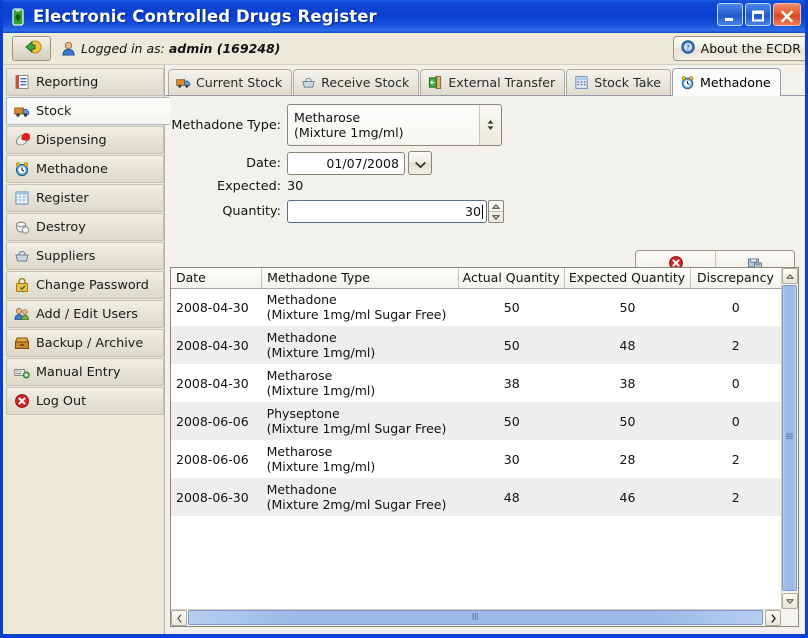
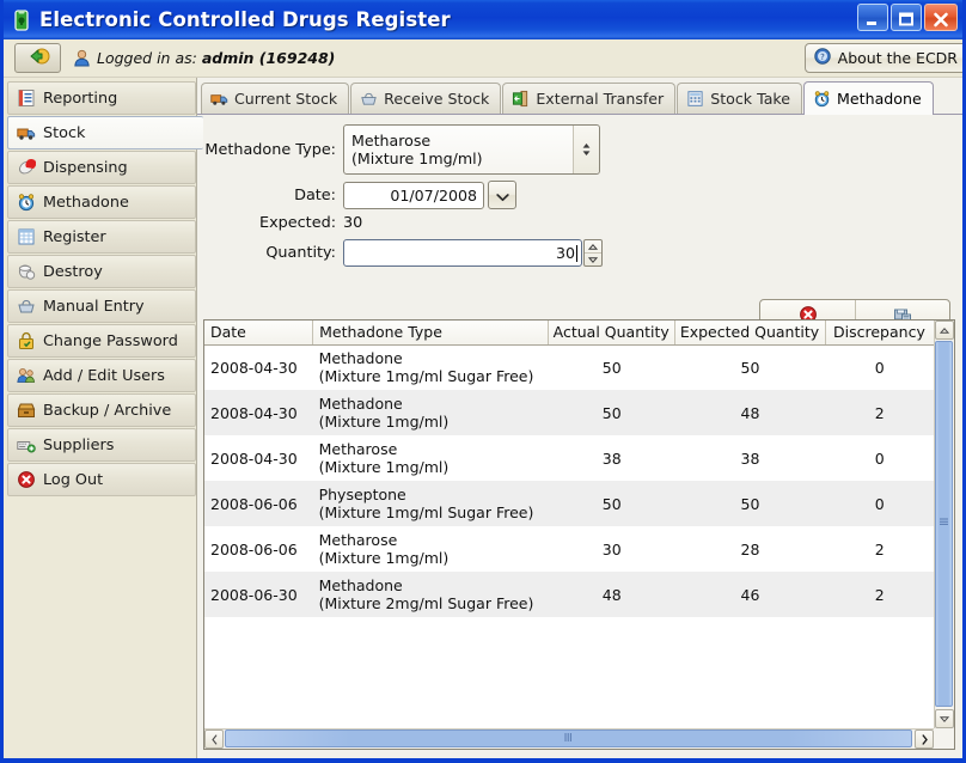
  Electronic Controlled Drugs Register
  Logged in as: admin (169248)
  ?
  About the ECDR
  Reporting
  Stock
  Dispensing
  Methadone
  Register
  Destroy
- Suppliers
+ Manual Entry
  Change Password
  Add / Edit Users
  Backup / Archive
- Manual Entry
+ Suppliers
  Log Out
  Current Stock
  Receive Stock
  External Transfer
  Stock Take
  Methadone
  Methadone Type:
  Metharose
  (Mixture 1mg/ml)
  Date:
  01/07/2008
  Expected:
  30
  Quantity:
  30
  Date	Methadone Type	Actual Quantity	Expected Quantity	Discrepancy
  2008-04-30	Methadone(Mixture 1mg/ml Sugar Free)	50	50	0
  2008-04-30	Methadone(Mixture 1mg/ml)	50	48	2
  2008-04-30	Metharose(Mixture 1mg/ml)	38	38	0
  2008-06-06	Physeptone(Mixture 1mg/ml Sugar Free)	50	50	0
  2008-06-06	Metharose(Mixture 1mg/ml)	30	28	2
  2008-06-30	Methadone(Mixture 2mg/ml Sugar Free)	48	46	2
